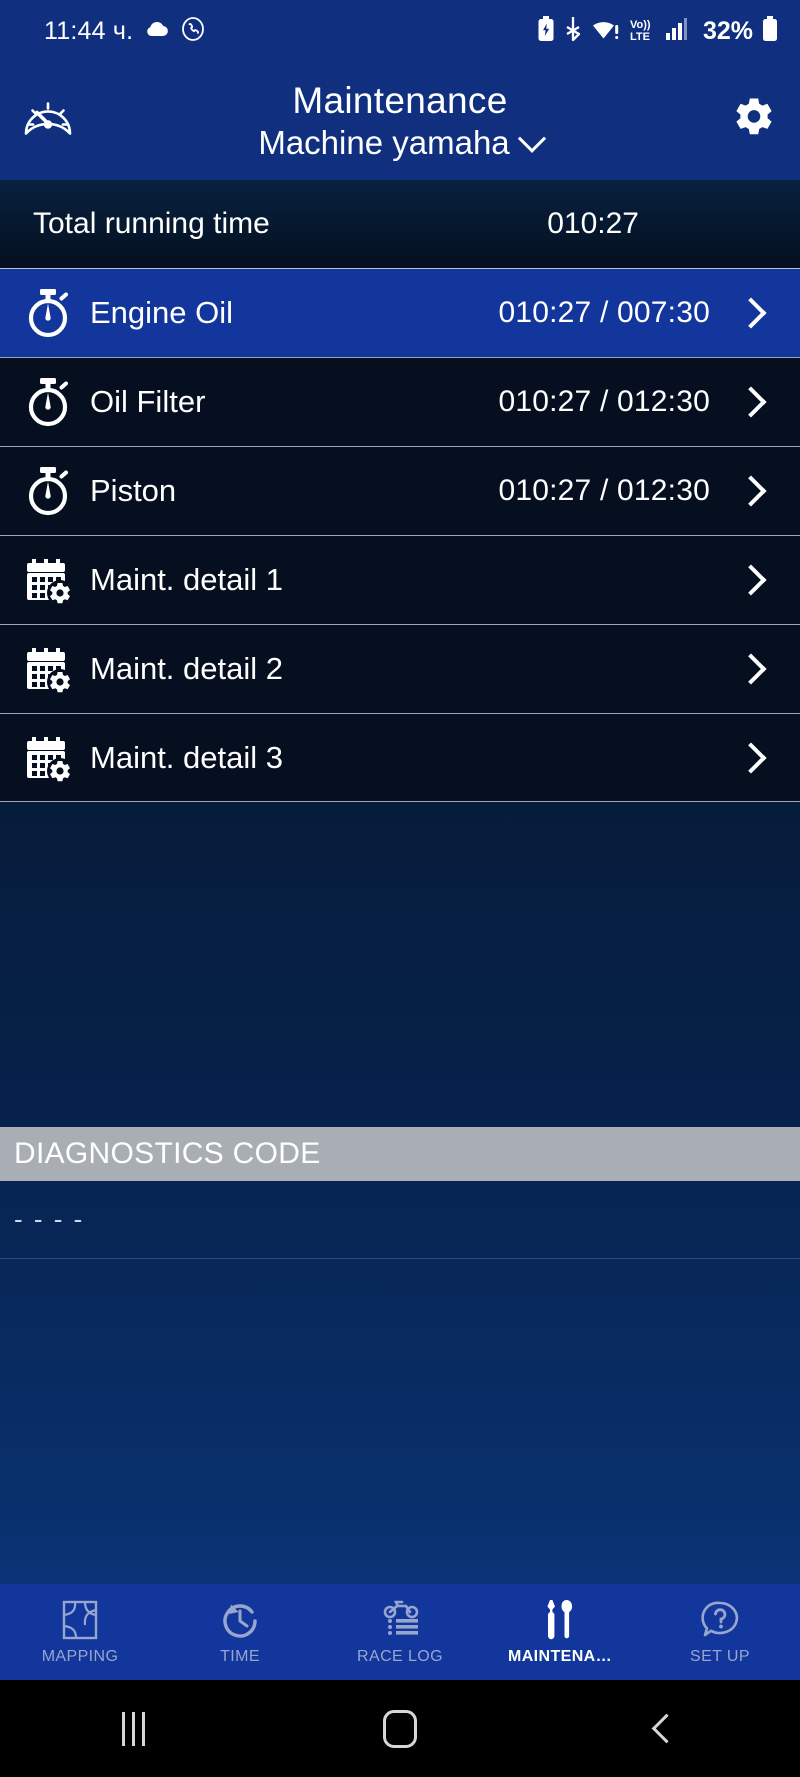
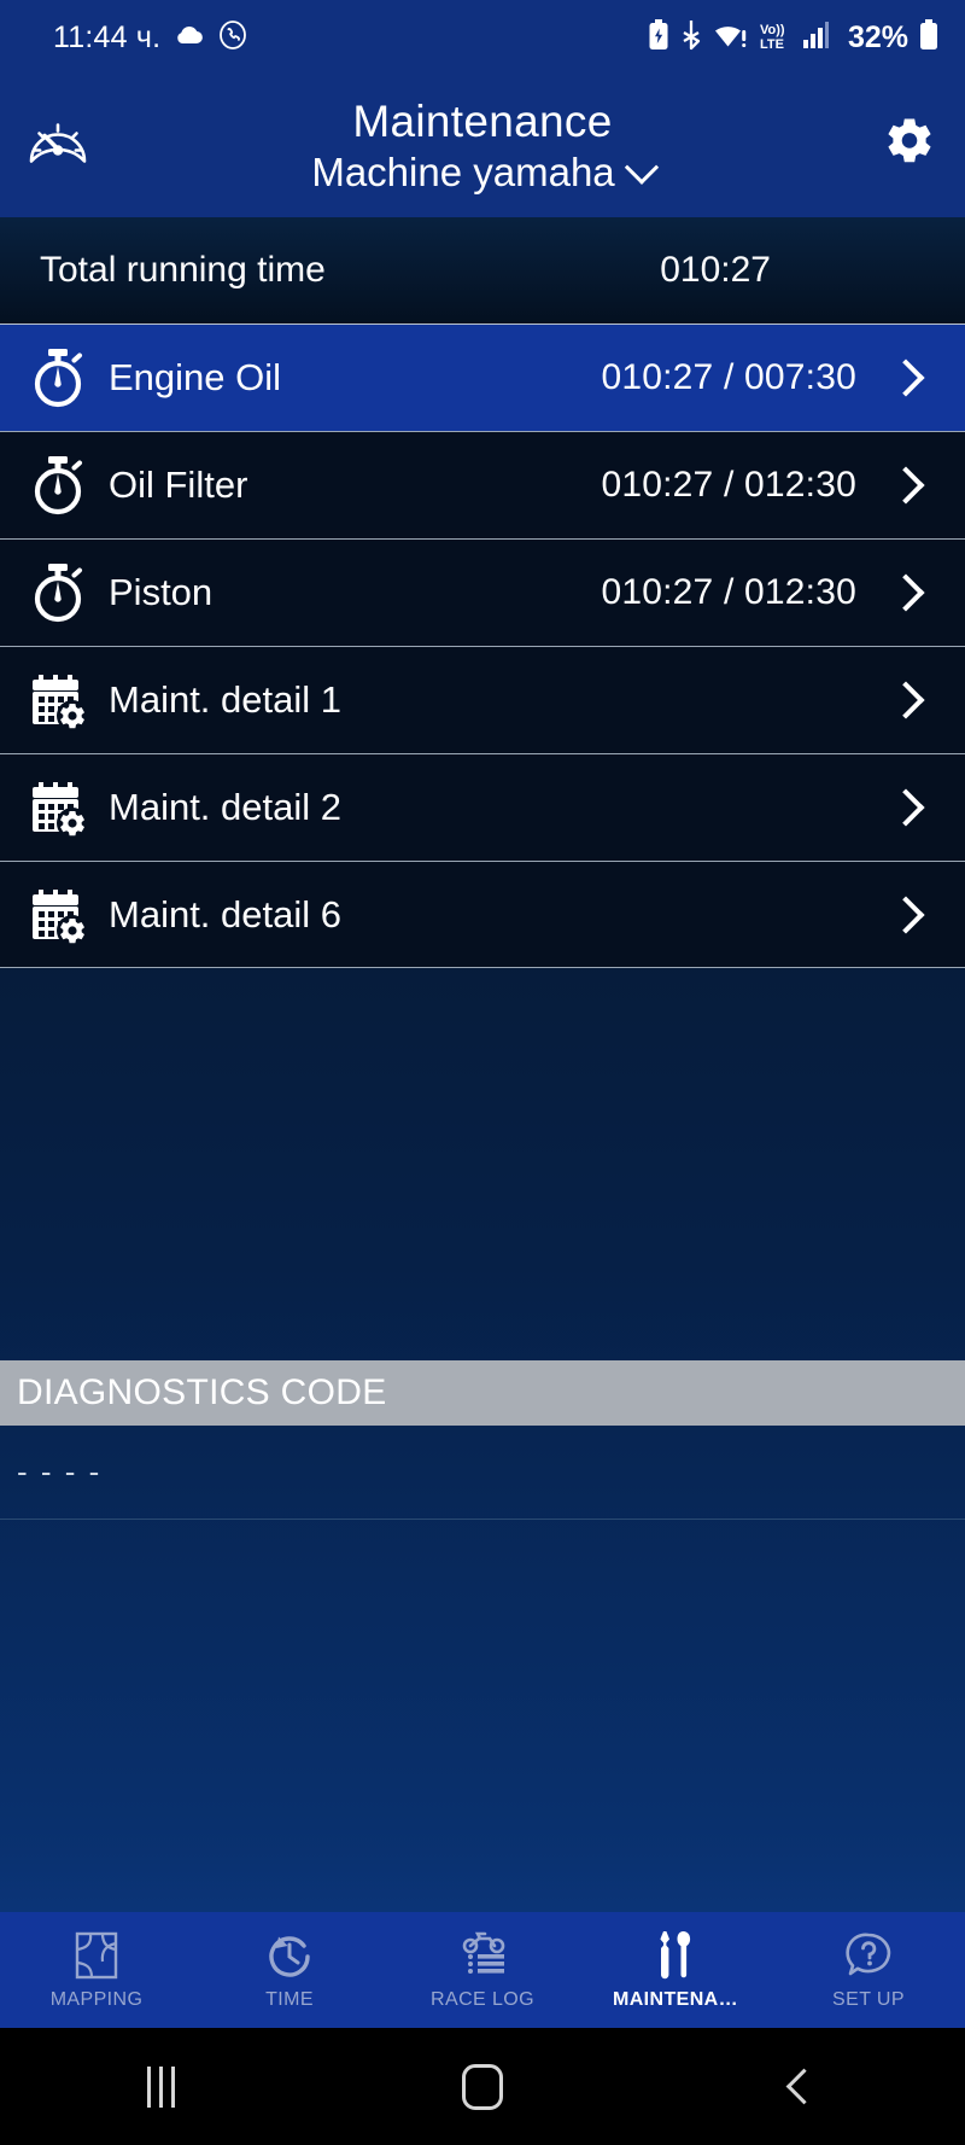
  11:44 ч.
  Vo))
  LTE
  32%
  Maintenance
  Machine yamaha
  Total running time
  010:27
  Engine Oil
  010:27 / 007:30
  Oil Filter
  010:27 / 012:30
  Piston
  010:27 / 012:30
  Maint. detail 1
  Maint. detail 2
- Maint. detail 3
+ Maint. detail 6
  DIAGNOSTICS CODE
  - - - -
  MAPPING
  TIME
  RACE LOG
  MAINTENA…
  SET UP
